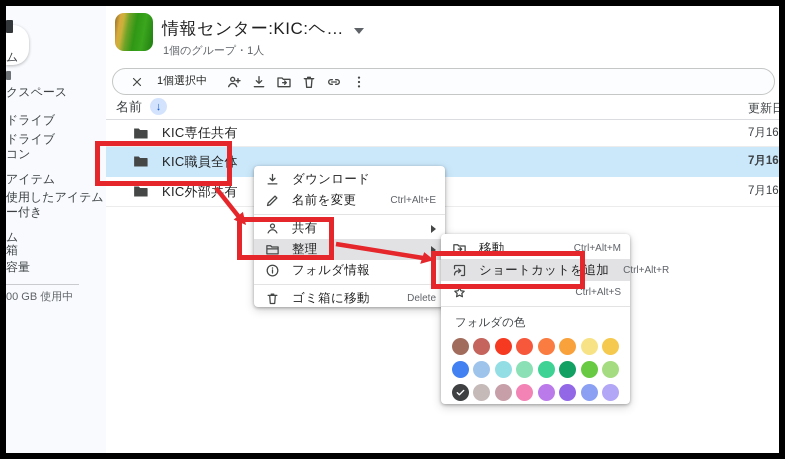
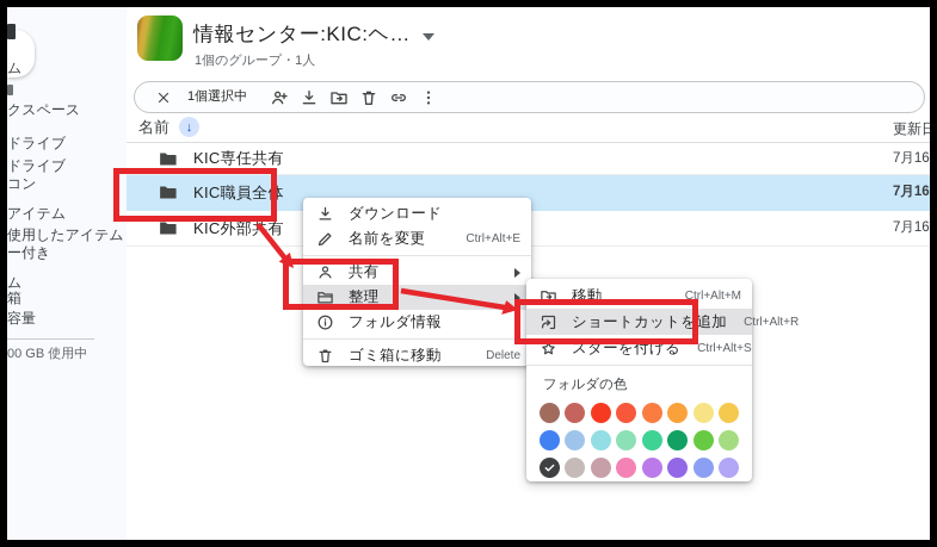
  ム
  クスペース
  ドライブ
  ドライブ
  コン
  アイテム
  使用したアイテム
  ー付き
  ム
  箱
  容量
  00 GB 使用中
  情報センター:KIC:ヘ…
  1個のグループ・1人
  1個選択中
  名前
  ↓
  更新日
  KIC専任共有
  7月16
  KIC職員全体
  7月16
  KIC外部有
  7月16
  ダウンロード
  名前を変更
  Ctrl+Alt+E
  共有
  整理
  フォルダ情報
  ゴミ箱に移動
  Delete
  移動
  Ctrl+Alt+M
  ショートカットを追加
  Ctrl+Alt+R
+ スターを付ける
  Ctrl+Alt+S
  フォルダの色
